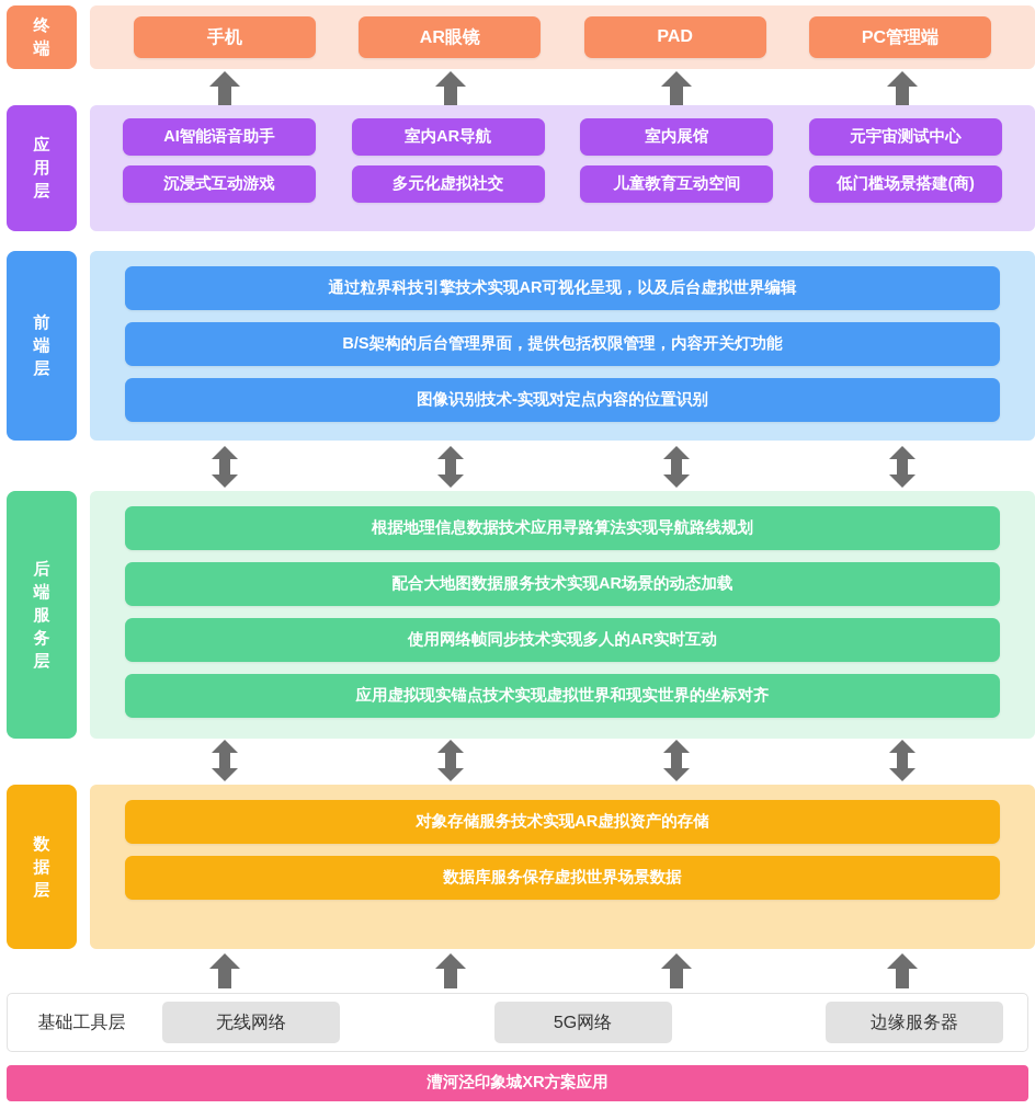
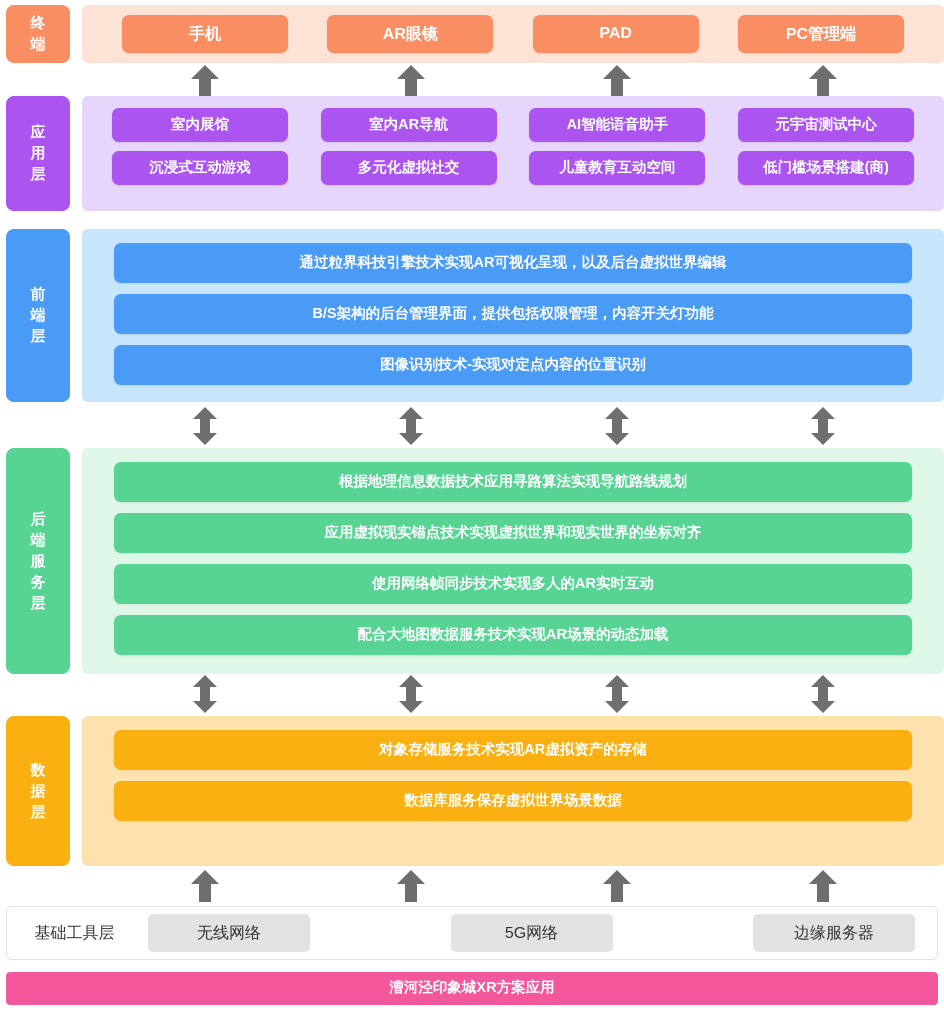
  终端
  手机
  AR眼镜
  PAD
  PC管理端
  应用层
- AI智能语音助手
+ 室内展馆
  室内AR导航
- 室内展馆
+ AI智能语音助手
  元宇宙测试中心
  沉浸式互动游戏
  多元化虚拟社交
  儿童教育互动空间
  低门槛场景搭建(商)
  前端层
  通过粒界科技引擎技术实现AR可视化呈现，以及后台虚拟世界编辑
  B/S架构的后台管理界面，提供包括权限管理，内容开关灯功能
  图像识别技术-实现对定点内容的位置识别
  后端服务层
  根据地理信息数据技术应用寻路算法实现导航路线规划
- 配合大地图数据服务技术实现AR场景的动态加载
+ 应用虚拟现实锚点技术实现虚拟世界和现实世界的坐标对齐
  使用网络帧同步技术实现多人的AR实时互动
- 应用虚拟现实锚点技术实现虚拟世界和现实世界的坐标对齐
+ 配合大地图数据服务技术实现AR场景的动态加载
  数据层
  对象存储服务技术实现AR虚拟资产的存储
  数据库服务保存虚拟世界场景数据
  基础工具层
  无线网络
  5G网络
  边缘服务器
  漕河泾印象城XR方案应用
